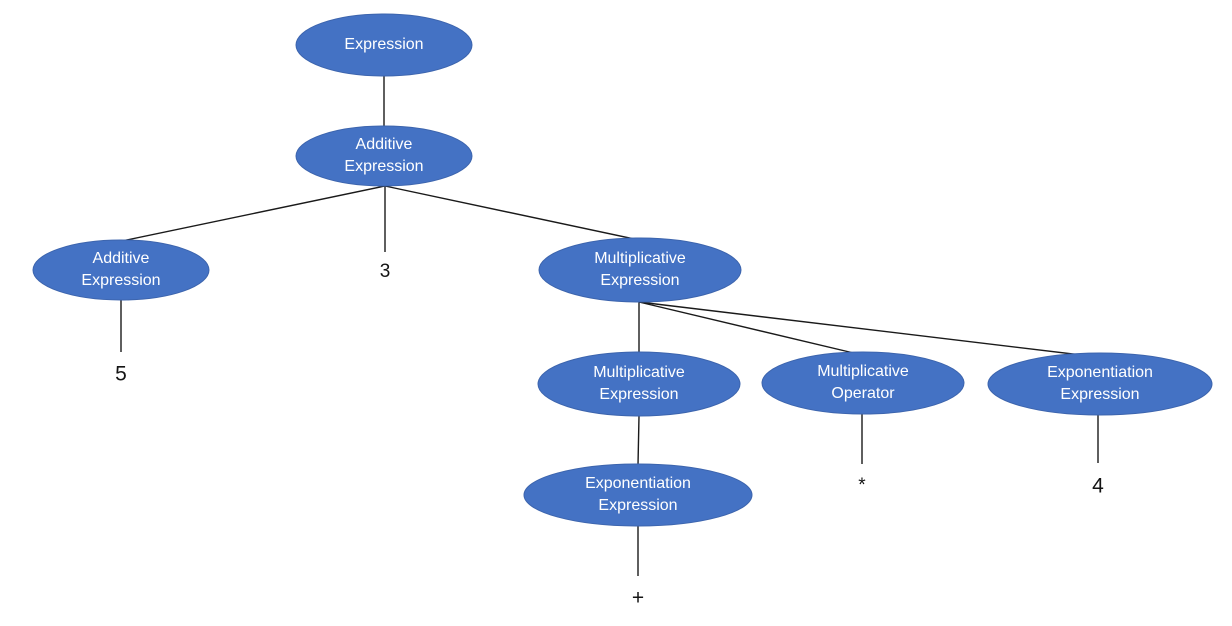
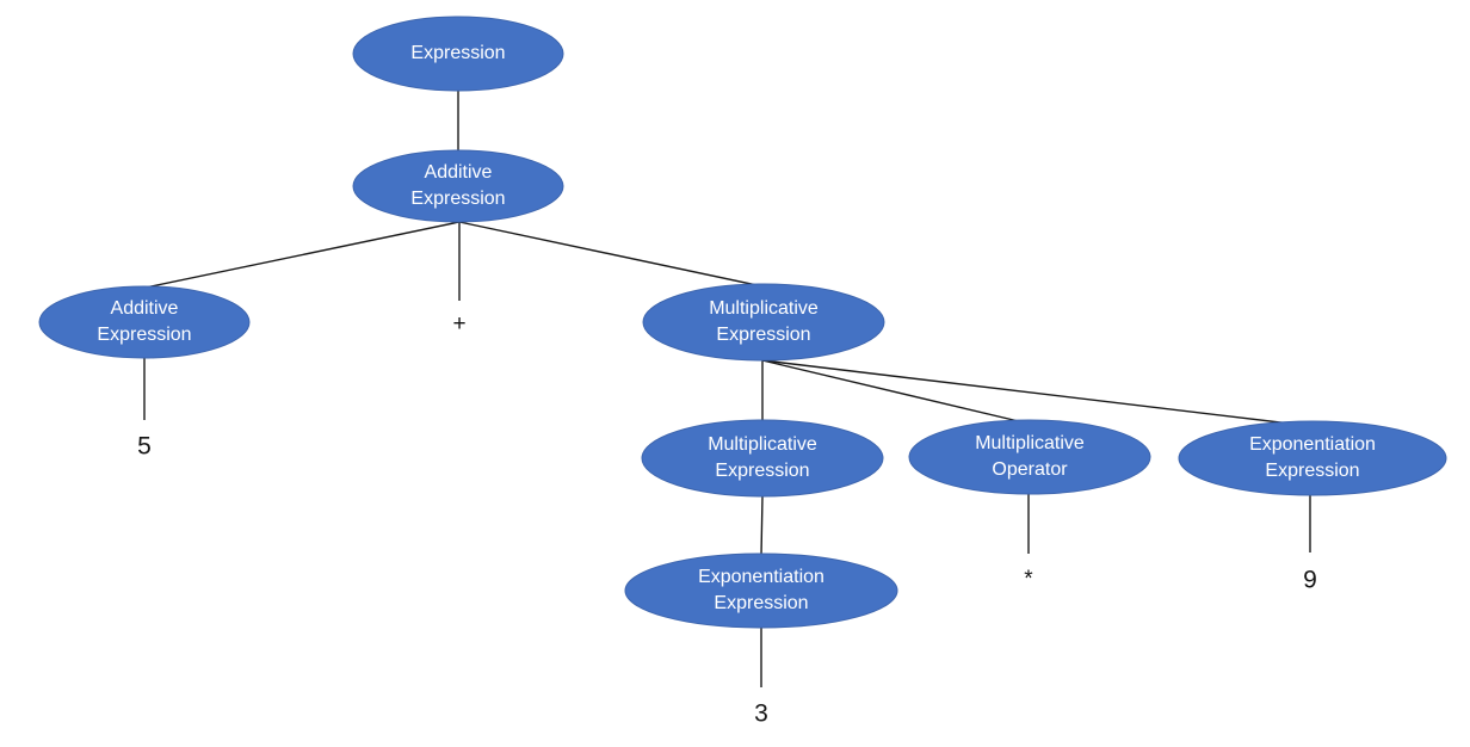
  Expression
  Additive
  Expression
  Additive
  Expression
  Multiplicative
  Expression
  Multiplicative
  Expression
  Multiplicative
  Operator
  Exponentiation
  Expression
  Exponentiation
  Expression
  5
- 3
+ +
  *
- 4
+ 9
- +
+ 3
